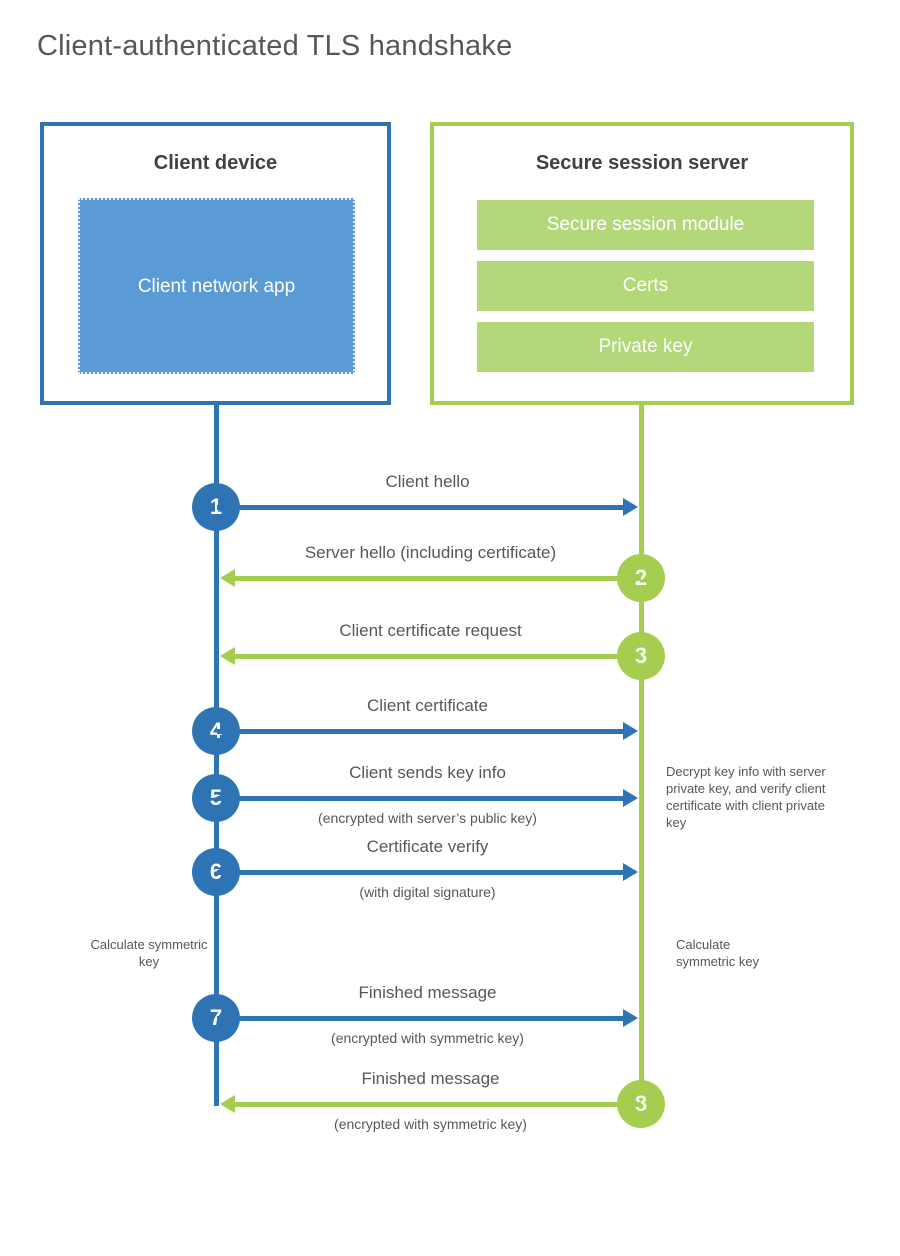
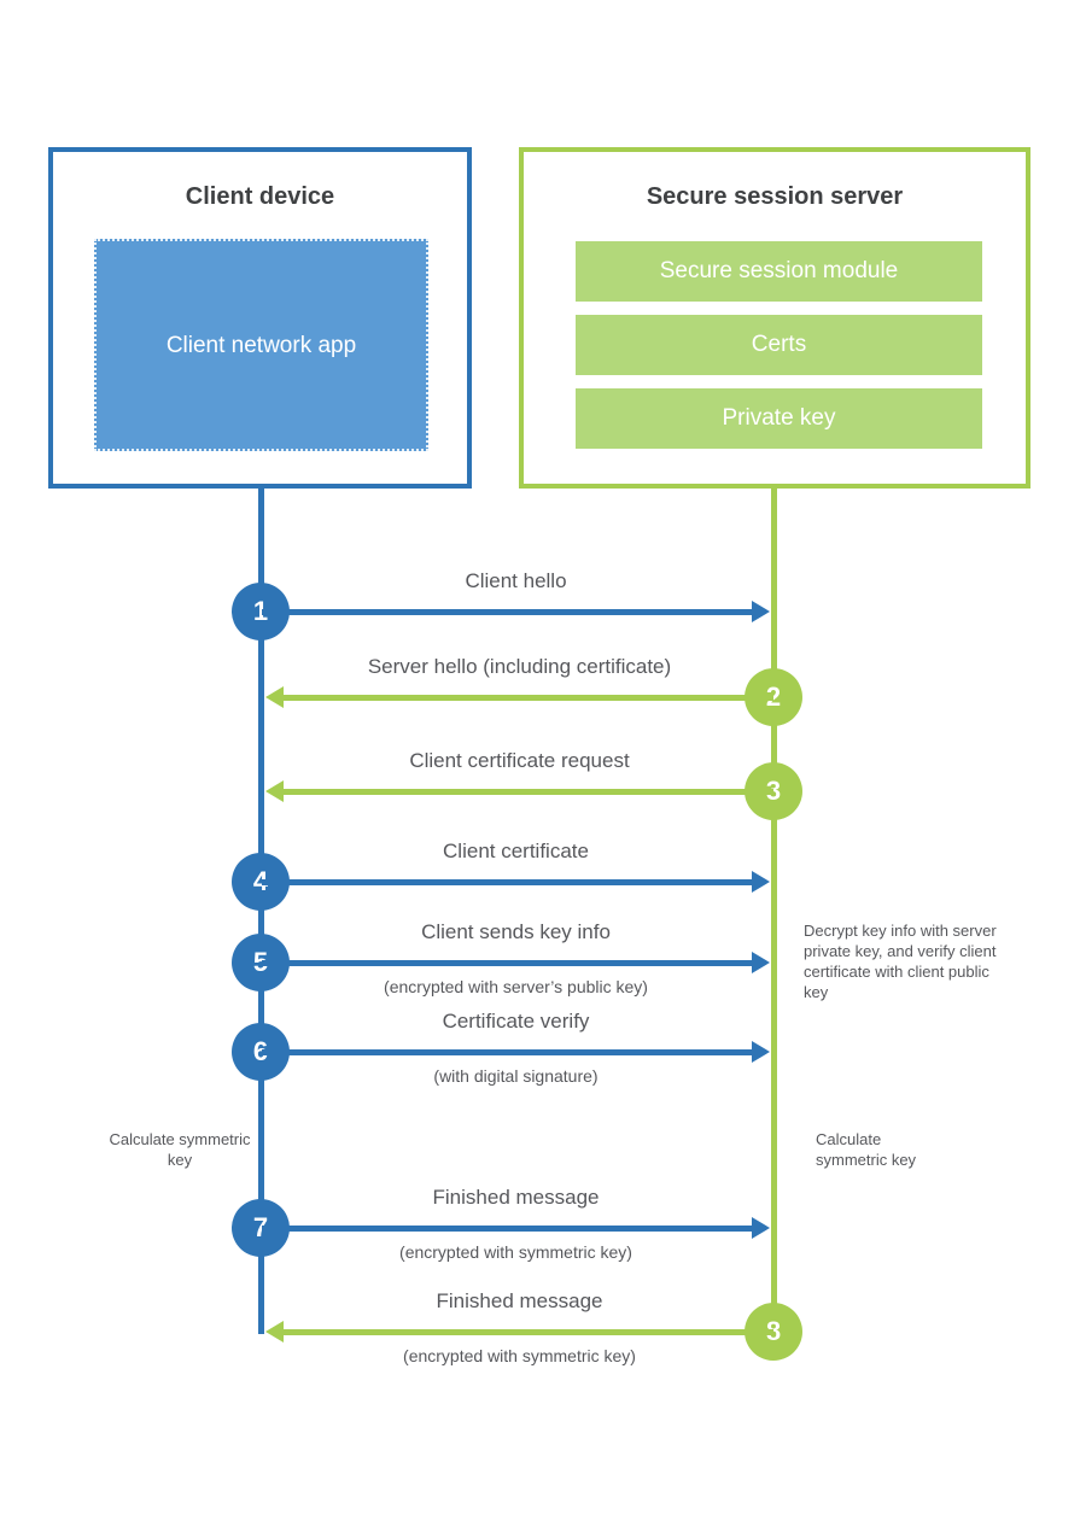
- Client-authenticated TLS handshake
  Client device
  Client network app
  Secure session server
  Secure session module
  Certs
  Private key
  1
  Client hello
  2
  Server hello (including certificate)
  3
  Client certificate request
  4
  Client certificate
  5
  Client sends key info
  (encrypted with server’s public key)
  6
  Certificate verify
  (with digital signature)
  7
  Finished message
  (encrypted with symmetric key)
  8
  Finished message
  (encrypted with symmetric key)
- Decrypt key info with server private key, and verify client certificate with client private key
+ Decrypt key info with server private key, and verify client certificate with client public key
  Calculate symmetric key
  Calculate symmetric key
